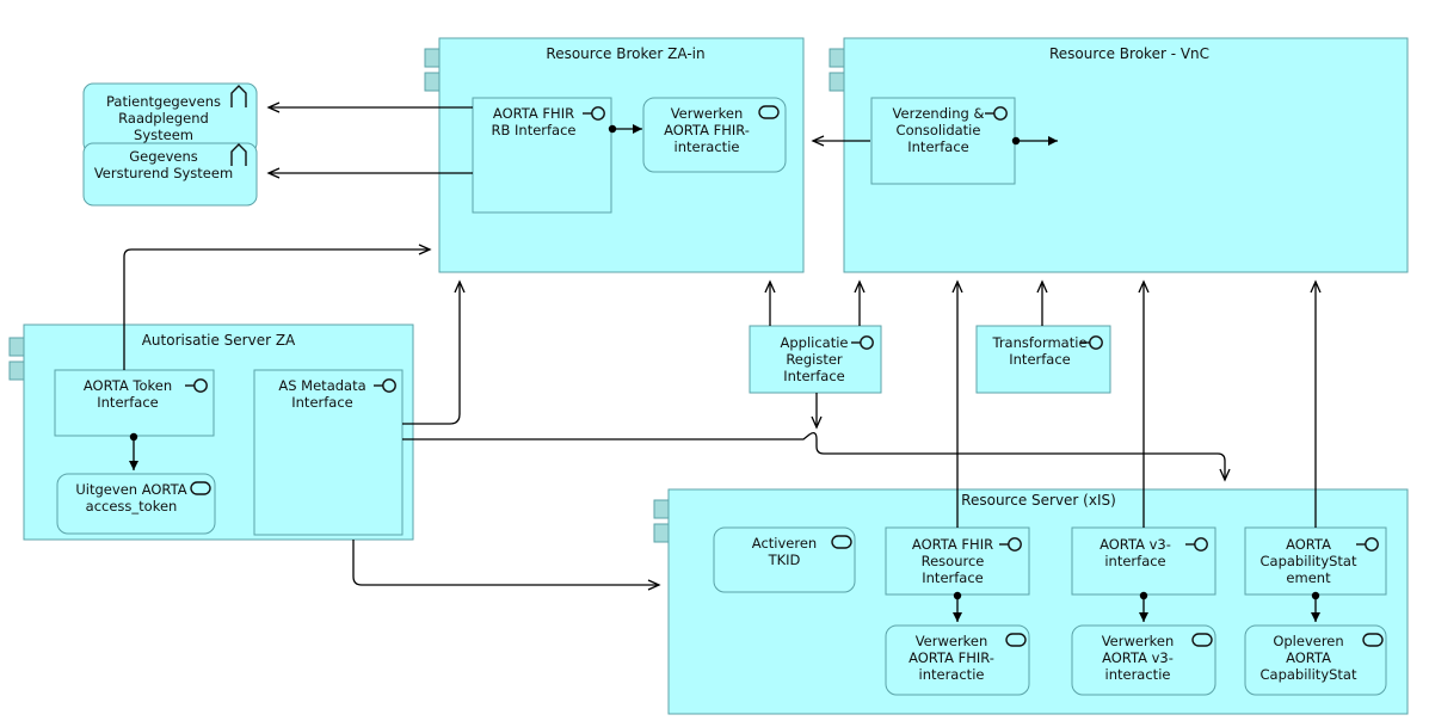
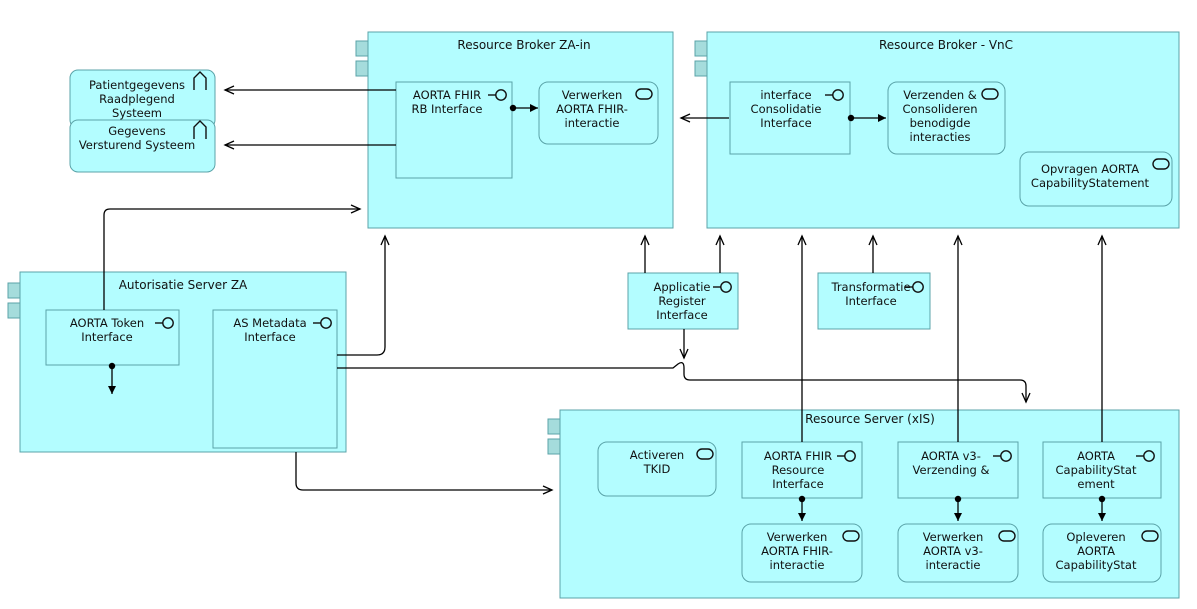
  Patientgegevens
  Raadplegend
  Systeem
  Gegevens
  Versturend Systeem
  Resource Broker ZA-in
  AORTA FHIR
  RB Interface
  Verwerken
  AORTA FHIR-
  interactie
  Resource Broker - VnC
- Verzending &
+ interface
  Consolidatie
  Interface
+ Verzenden &
+ Consolideren
+ benodigde
+ interacties
+ Opvragen AORTA
+ CapabilityStatement
  Autorisatie Server ZA
  AORTA Token
  Interface
- Uitgeven AORTA
- access_token
  AS Metadata
  Interface
  Applicatie
  Register
  Interface
  Transformatie
  Interface
  Resource Server (xIS)
  Activeren
  TKID
  AORTA FHIR
  Resource
  Interface
  Verwerken
  AORTA FHIR-
  interactie
  AORTA v3-
- interface
+ Verzending &
  Verwerken
  AORTA v3-
  interactie
  AORTA
  CapabilityStat
  ement
  Opleveren
  AORTA
  CapabilityStat
